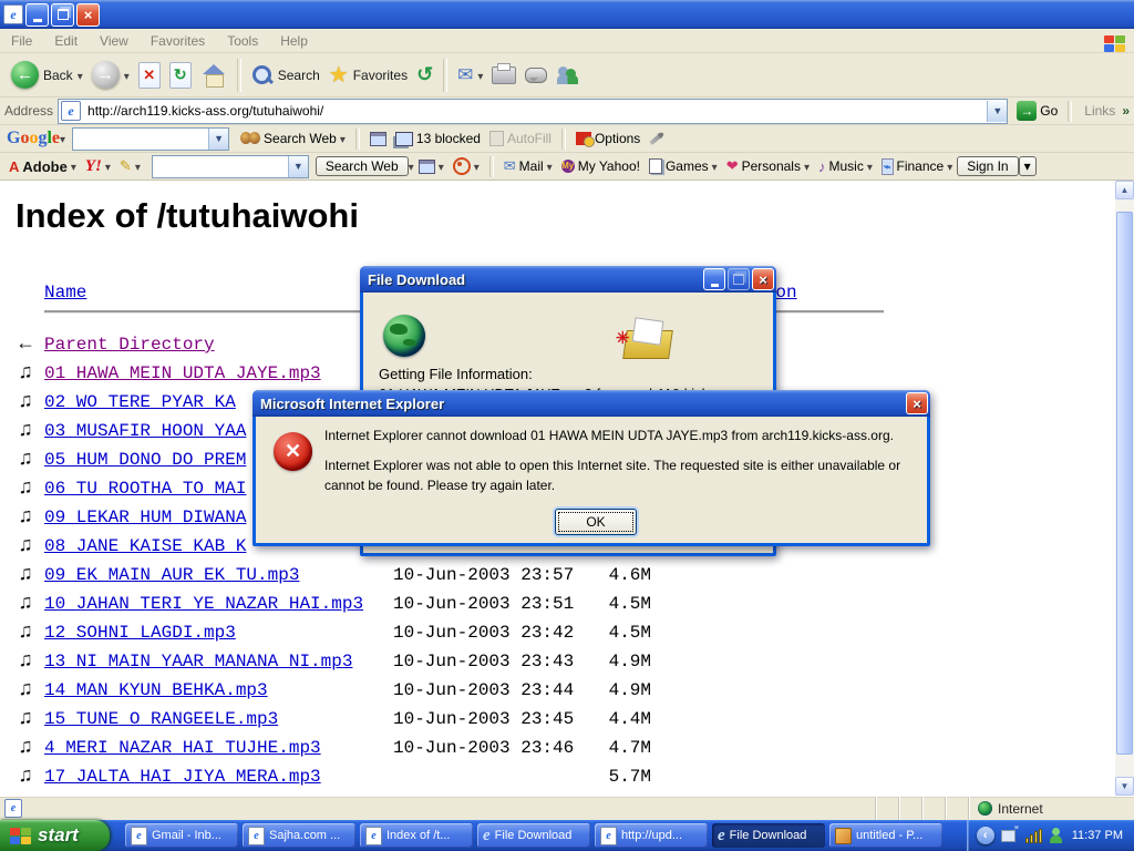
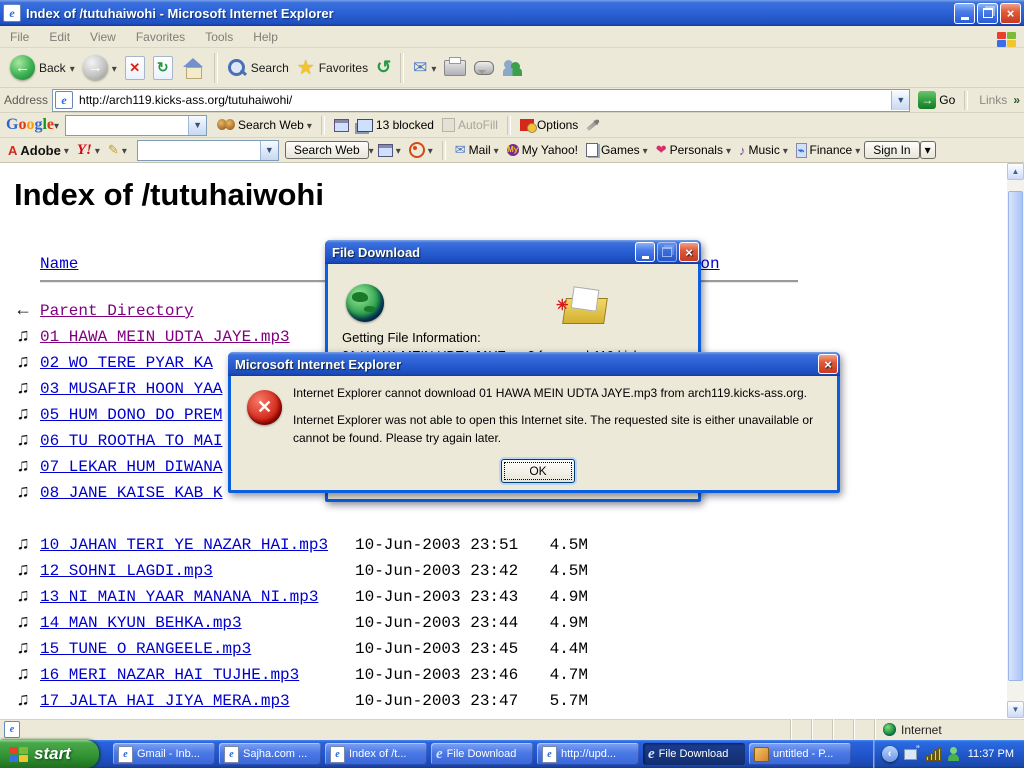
  e
+ Index of /tutuhaiwohi - Microsoft Internet Explorer
  ×
  File
  Edit
  View
  Favorites
  Tools
  Help
  ←
  Back
  →
  ✕
  ↻
  Search
  ★
  Favorites
  ↺
  ✉
  Address
  e
  http://arch119.kicks-ass.org/tutuhaiwohi/
  ▼
  →
  Go
  Links
  »
  Google
  ▼
  Search Web
  13 blocked
  AutoFill
  Options
  A
  Adobe
  Y!
  ✎
  ▼
  Search Web
  ✉
  Mail
  My
  My Yahoo!
  Games
  ❤
  Personals
  ♪
  Music
  ⌁
  Finance
  Sign In
  ▾
  Index of /tutuhaiwohi
  Name
  Parent Directory
  01 HAWA MEIN UDTA JAYE.mp3
  02 WO TERE PYAR KA
  03 MUSAFIR HOON YAA
  05 HUM DONO DO PREM
  06 TU ROOTHA TO MAI
- 09 LEKAR HUM DIWANA
+ 07 LEKAR HUM DIWANA
  08 JANE KAISE KAB K
- 09 EK MAIN AUR EK TU.mp3
- 10-Jun-2003 23:57
- 4.6M
  10 JAHAN TERI YE NAZAR HAI.mp3
  10-Jun-2003 23:51
  4.5M
  12 SOHNI LAGDI.mp3
  10-Jun-2003 23:42
  4.5M
  13 NI MAIN YAAR MANANA NI.mp3
  10-Jun-2003 23:43
  4.9M
  14 MAN KYUN BEHKA.mp3
  10-Jun-2003 23:44
  4.9M
  15 TUNE O RANGEELE.mp3
  10-Jun-2003 23:45
  4.4M
- 4 MERI NAZAR HAI TUJHE.mp3
+ 16 MERI NAZAR HAI TUJHE.mp3
  10-Jun-2003 23:46
  4.7M
  17 JALTA HAI JIYA MERA.mp3
+ 10-Jun-2003 23:47
  5.7M
  ▲
  ▼
  File Download
  ×
  ✳
  Getting File Information:
  Microsoft Internet Explorer
  ×
  ✕
  Internet Explorer cannot download 01 HAWA MEIN UDTA JAYE.mp3 from arch119.kicks-ass.org.
  Internet Explorer was not able to open this Internet site. The requested site is either unavailable or cannot be found. Please try again later.
  OK
  e
  Internet
  start
  e
  Gmail - Inb...
  e
  Sajha.com ...
  e
  Index of /t...
  e
  File Download
  e
  http://upd...
  e
  File Download
  untitled - P...
  ‹
  11:37 PM
